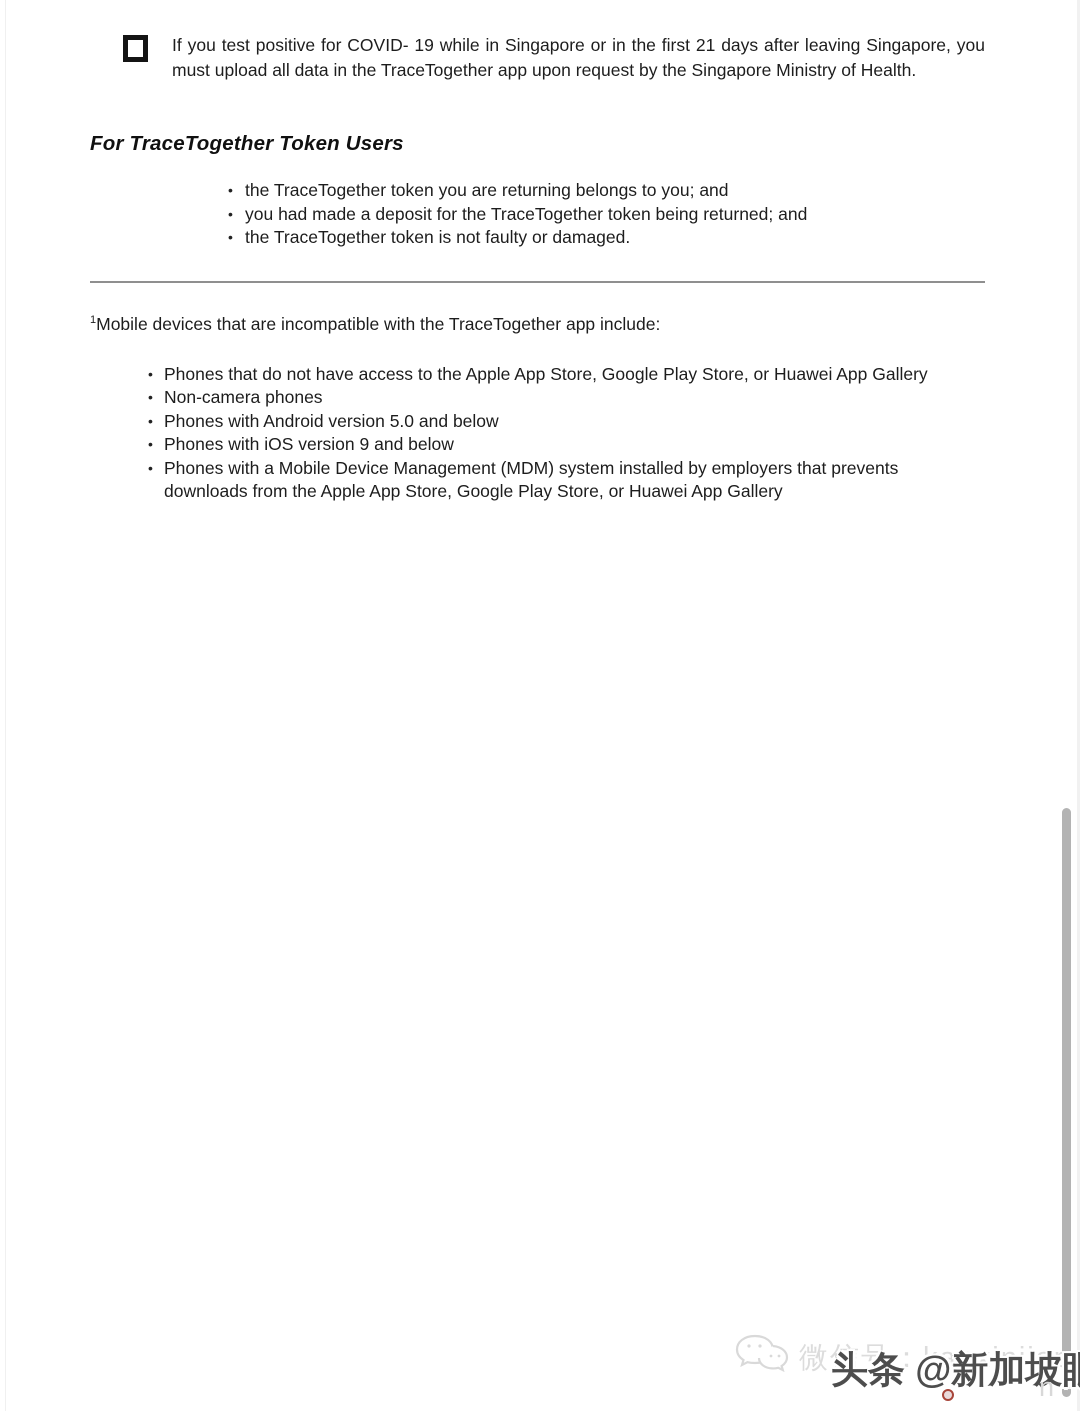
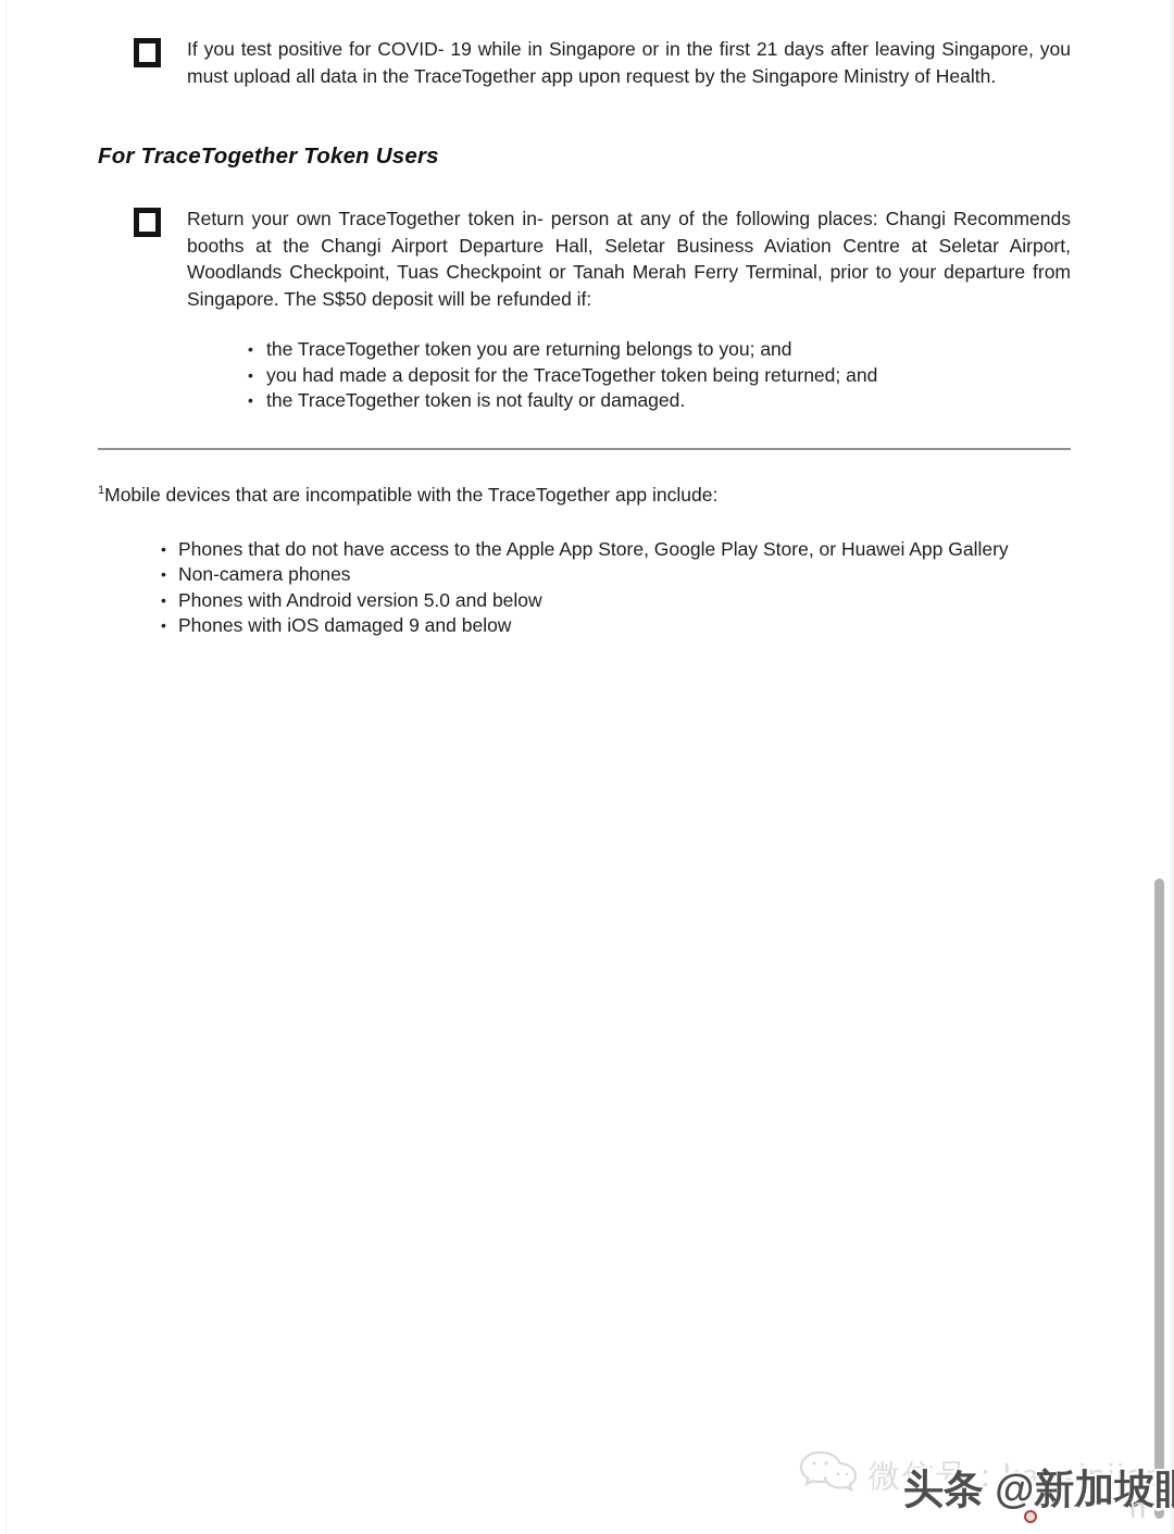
  If you test positive for COVID- 19 while in Singapore or in the first 21 days after leaving Singapore, you must upload all data in the TraceTogether app upon request by the Singapore Ministry of Health.
  For TraceTogether Token Users
+ Return your own TraceTogether token in- person at any of the following places: Changi Recommends booths at the Changi Airport Departure Hall, Seletar Business Aviation Centre at Seletar Airport, Woodlands Checkpoint, Tuas Checkpoint or Tanah Merah Ferry Terminal, prior to your departure from Singapore. The S$50 deposit will be refunded if:
  the TraceTogether token you are returning belongs to you; and
  you had made a deposit for the TraceTogether token being returned; and
  the TraceTogether token is not faulty or damaged.
  1Mobile devices that are incompatible with the TraceTogether app include:
  Phones that do not have access to the Apple App Store, Google Play Store, or Huawei App Gallery
  Non-camera phones
  Phones with Android version 5.0 and below
- Phones with iOS version 9 and below
+ Phones with iOS damaged 9 and below
- Phones with a Mobile Device Management (MDM) system installed by employers that prevents downloads from the Apple App Store, Google Play Store, or Huawei App Gallery
  微信号：kanxinjiap
  头条 @新加坡
  n
